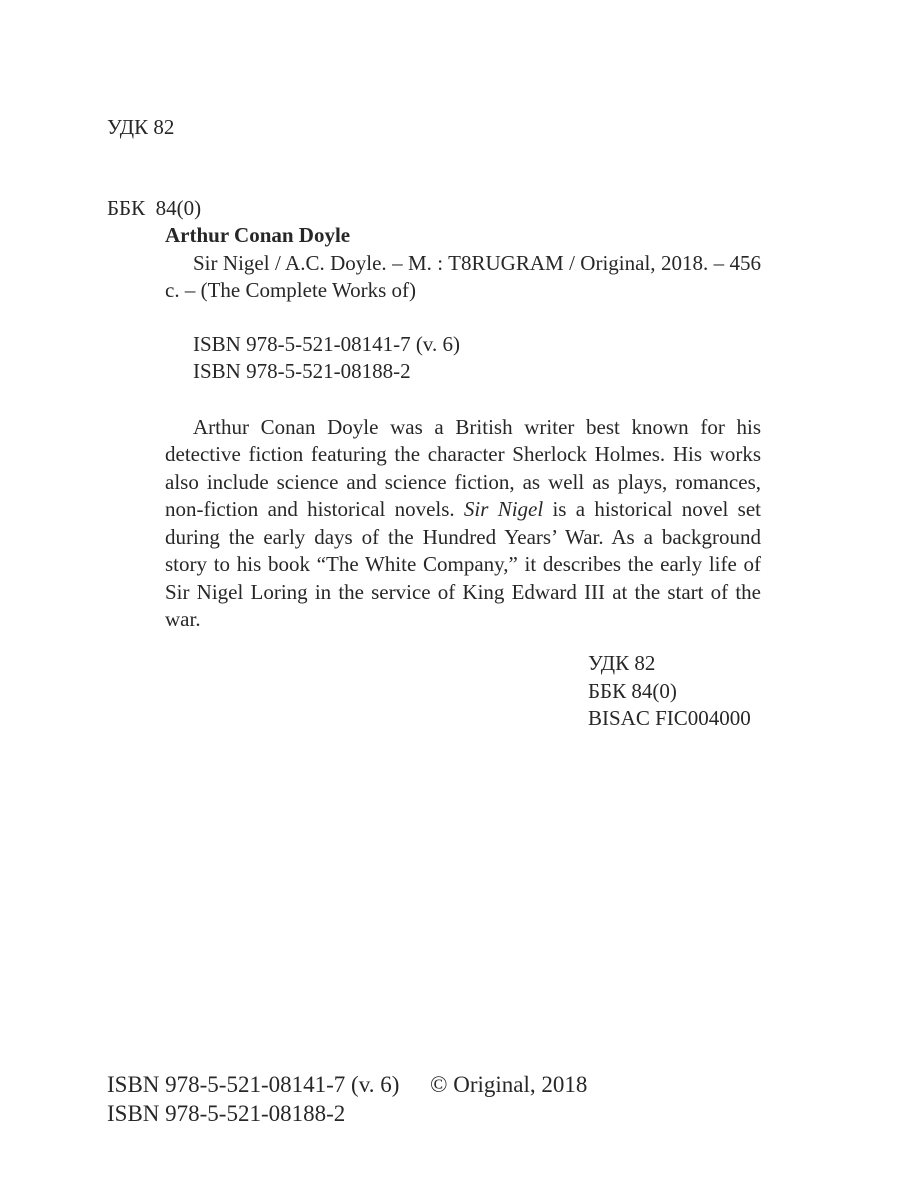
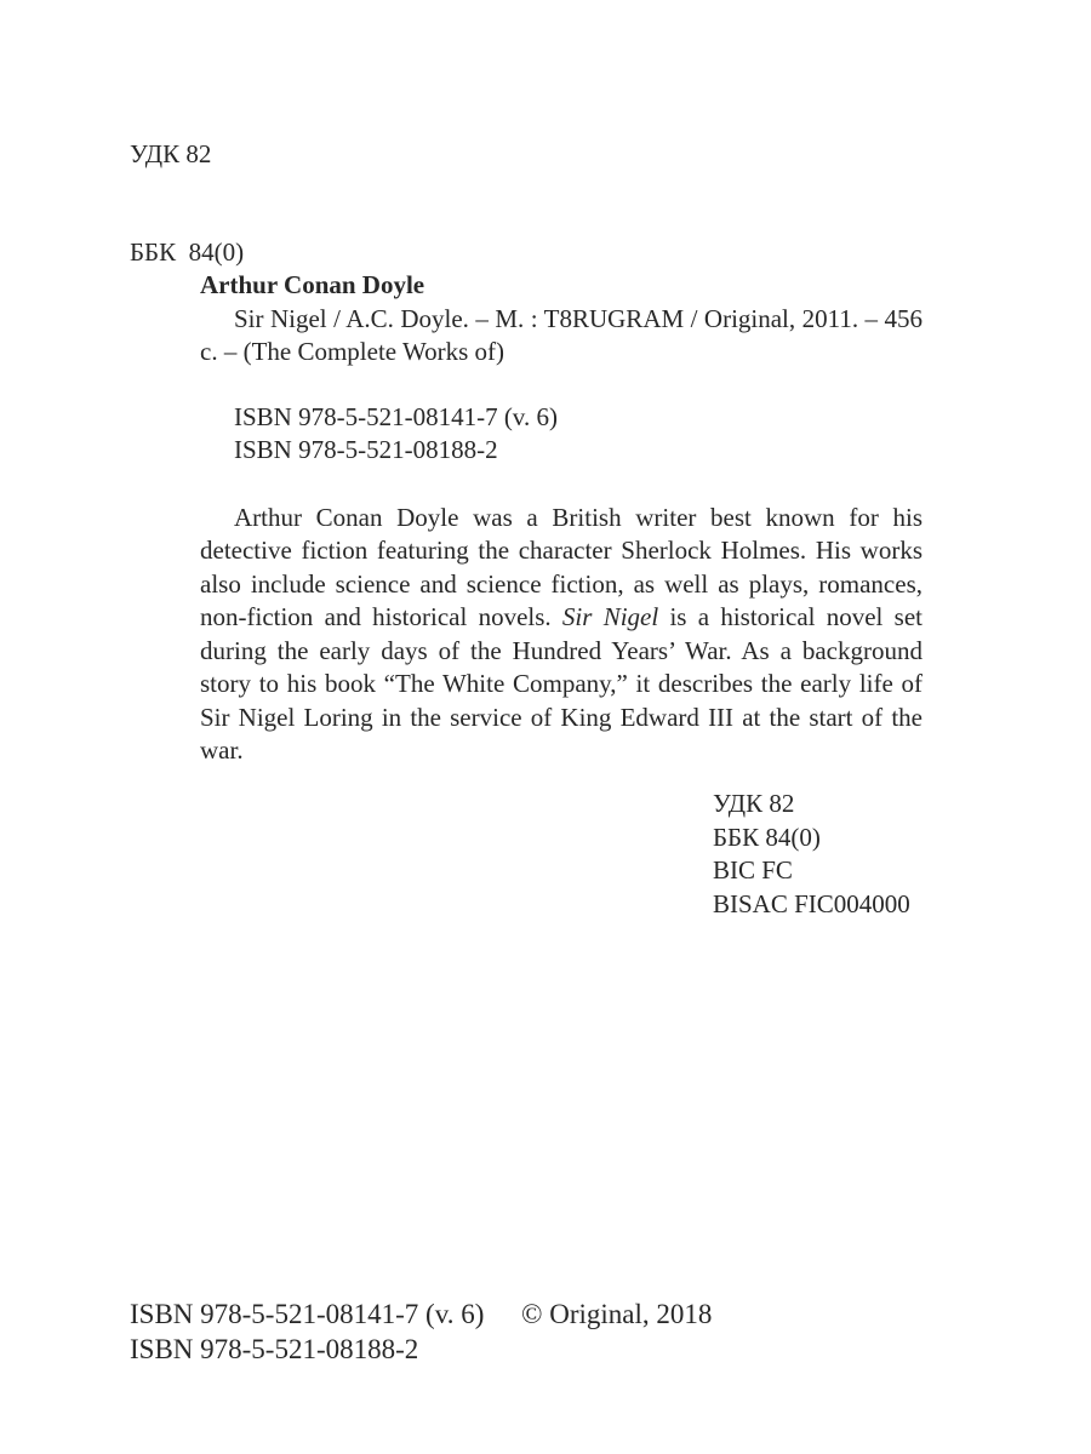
  УДК 82
  ББК 84(0)
  Arthur Conan Doyle
- Sir Nigel / A.C. Doyle. – M. : T8RUGRAM / Original, 2018. – 456 c. – (The Complete Works of)
+ Sir Nigel / A.C. Doyle. – M. : T8RUGRAM / Original, 2011. – 456 c. – (The Complete Works of)
  ISBN 978-5-521-08141-7 (v. 6)
  ISBN 978-5-521-08188-2
  Arthur Conan Doyle was a British writer best known for his detective fiction featuring the character Sherlock Holmes. His works also include science and science fiction, as well as plays, romances, non-fiction and historical novels. Sir Nigel is a historical novel set during the early days of the Hundred Years’ War. As a background story to his book “The White Company,” it describes the early life of Sir Nigel Loring in the service of King Edward III at the start of the war.
  УДК 82
  ББК 84(0)
+ BIC FC
  BISAC FIC004000
  ISBN 978-5-521-08141-7 (v. 6)
  ISBN 978-5-521-08188-2
  © Original, 2018
